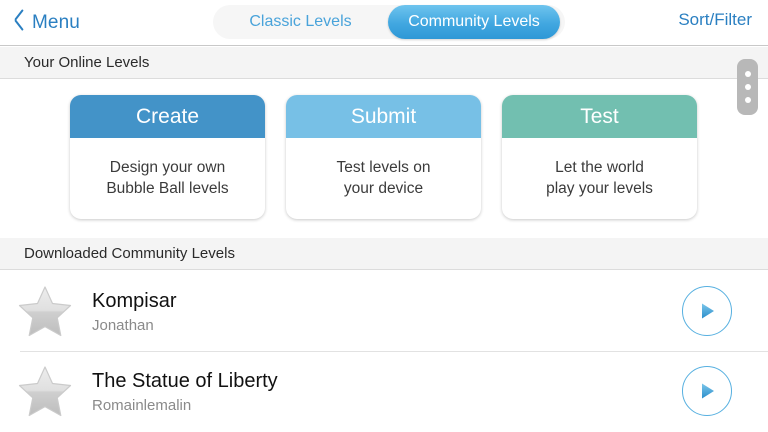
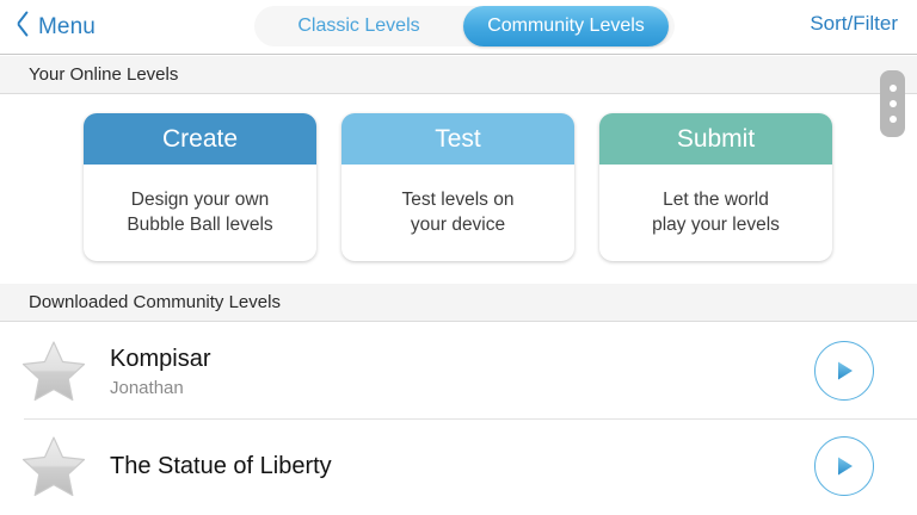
  Menu
  Classic Levels
  Community Levels
  Sort/Filter
  Your Online Levels
  Create
  Design your own
  Bubble Ball levels
- Submit
+ Test
  Test levels on
  your device
- Test
+ Submit
  Let the world
  play your levels
  Downloaded Community Levels
  Kompisar
  Jonathan
  The Statue of Liberty
- Romainlemalin
